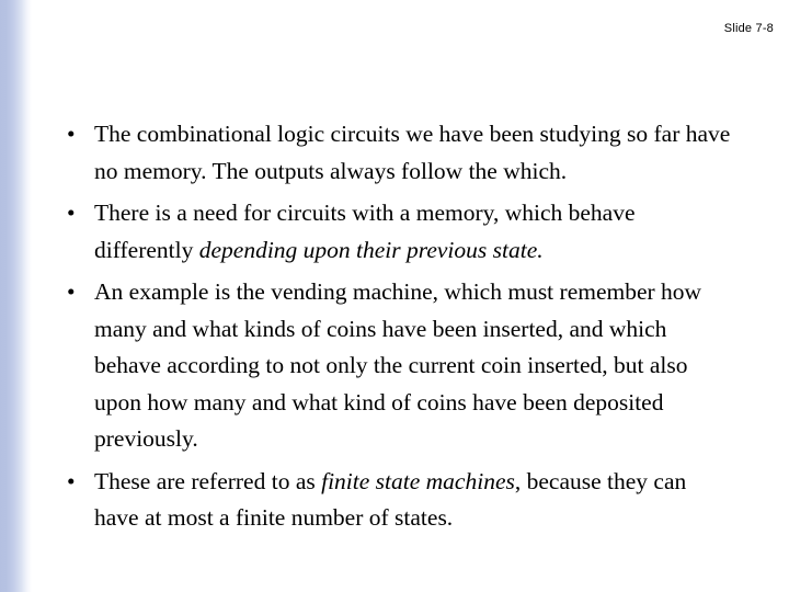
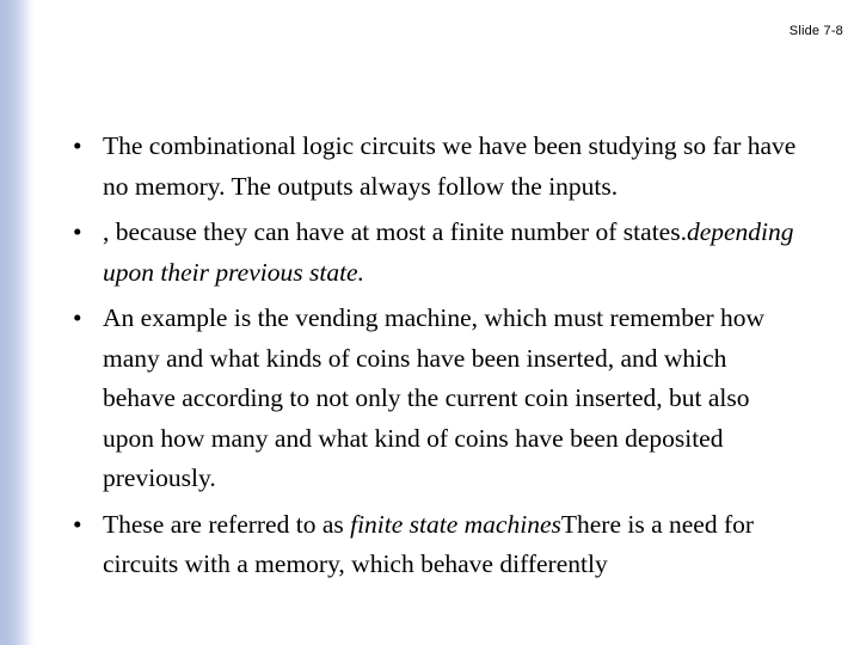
  Slide 7-8
  •
- The combinational logic circuits we have been studying so far have no memory. The outputs always follow the which.
+ The combinational logic circuits we have been studying so far have no memory. The outputs always follow the inputs.
  •
- There is a need for circuits with a memory, which behave differently depending upon their previous state.
+ , because they can have at most a finite number of states.depending upon their previous state.
  •
  An example is the vending machine, which must remember how many and what kinds of coins have been inserted, and which behave according to not only the current coin inserted, but also upon how many and what kind of coins have been deposited previously.
  •
- These are referred to as finite state machines, because they can have at most a finite number of states.
+ These are referred to as finite state machinesThere is a need for circuits with a memory, which behave differently
